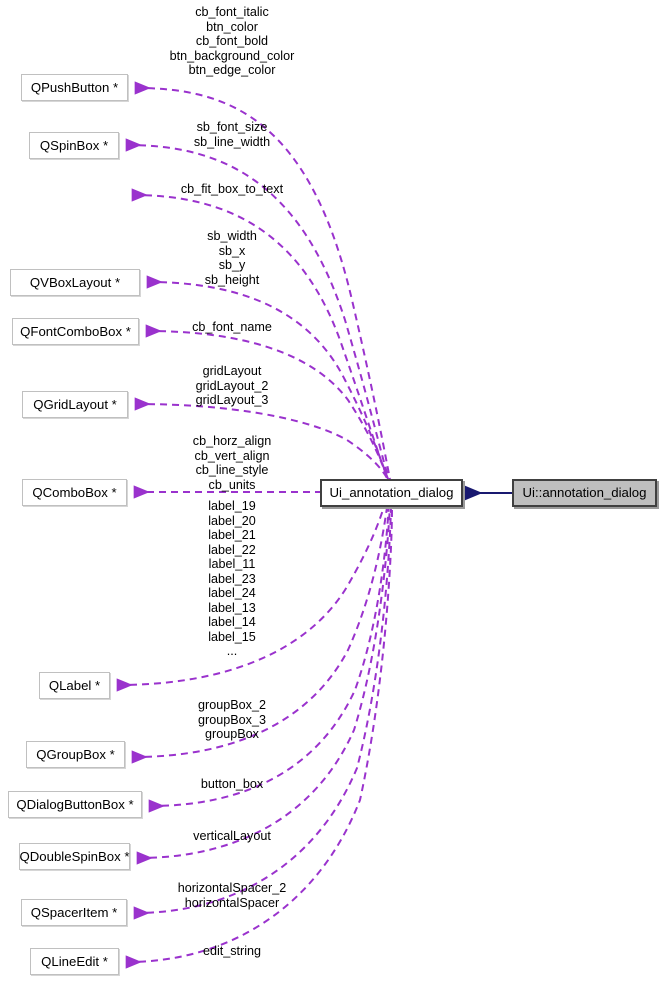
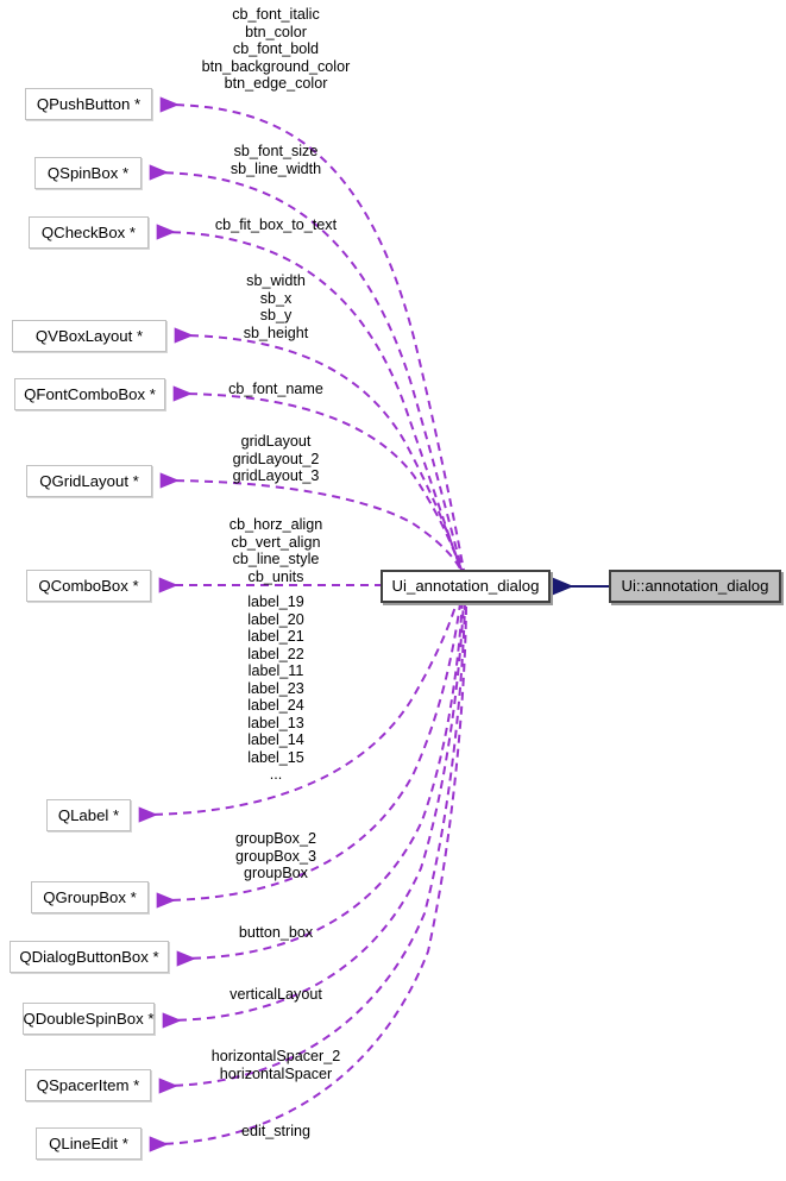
  QPushButton *
  QSpinBox *
+ QCheckBox *
  QVBoxLayout *
  QFontComboBox *
  QGridLayout *
  QComboBox *
  QLabel *
  QGroupBox *
  QDialogButtonBox *
  QDoubleSpinBox *
  QSpacerItem *
  QLineEdit *
  Ui_annotation_dialog
  Ui::annotation_dialog
  cb_font_italic
  btn_color
  cb_font_bold
  btn_background_color
  btn_edge_color
  sb_font_size
  sb_line_width
  cb_fit_box_to_text
  sb_width
  sb_x
  sb_y
  sb_height
  cb_font_name
  gridLayout
  gridLayout_2
  gridLayout_3
  cb_horz_align
  cb_vert_align
  cb_line_style
  cb_units
  label_19
  label_20
  label_21
  label_22
  label_11
  label_23
  label_24
  label_13
  label_14
  label_15
  ...
  groupBox_2
  groupBox_3
  groupBox
  button_box
  verticalLayout
  horizontalSpacer_2
  horizontalSpacer
  edit_string
